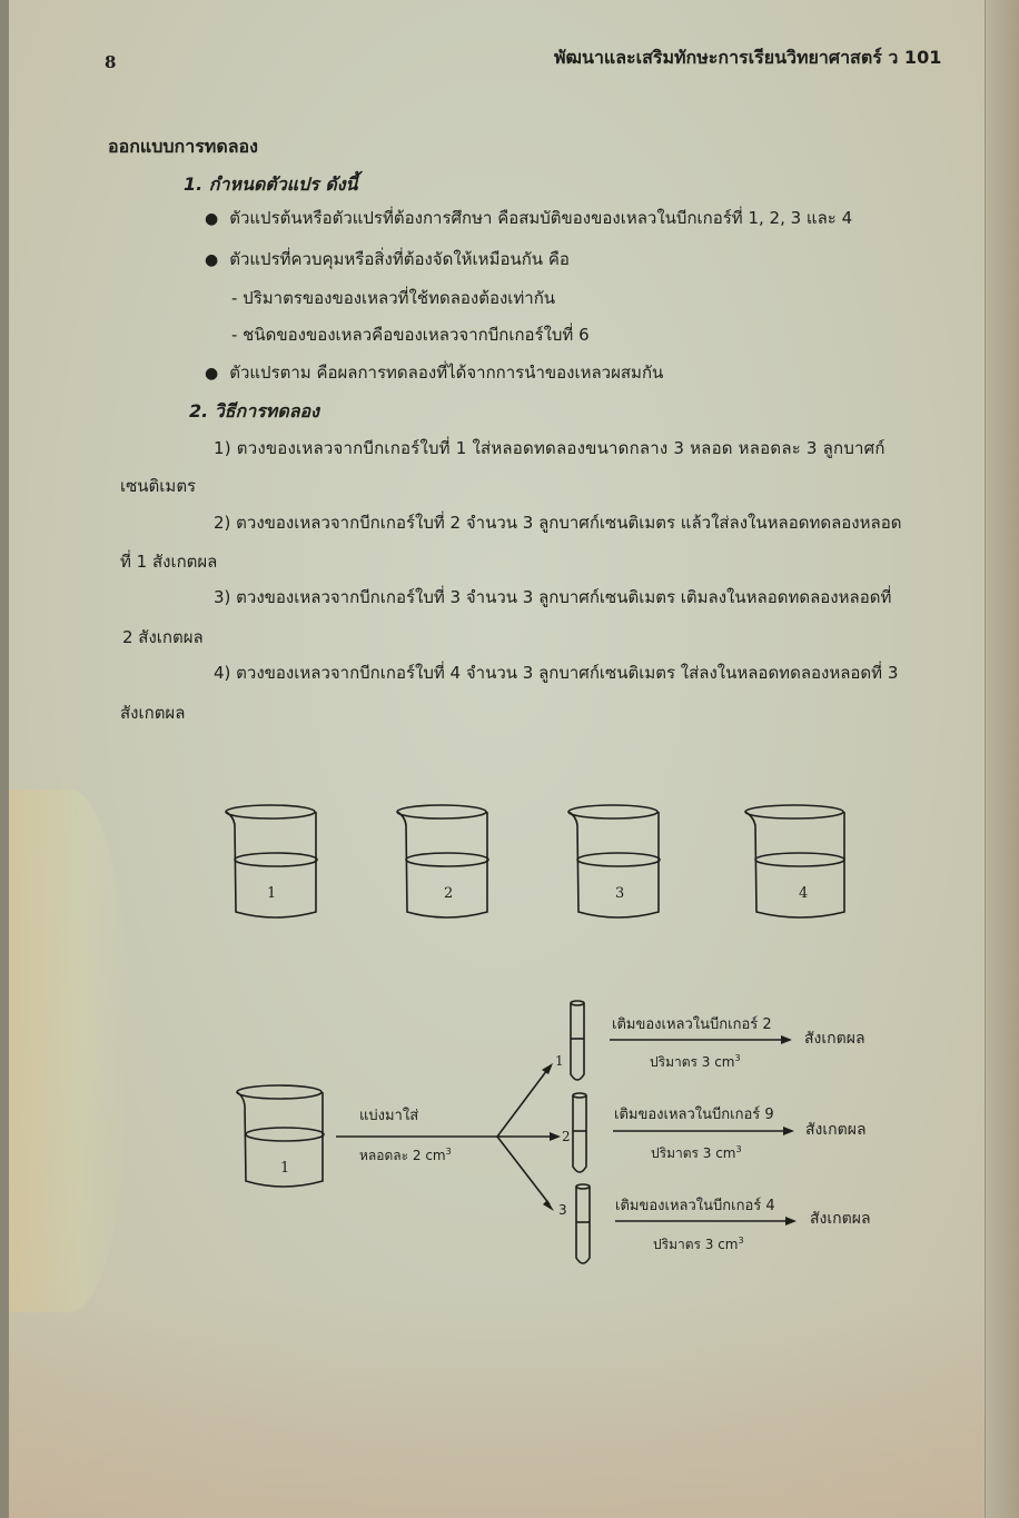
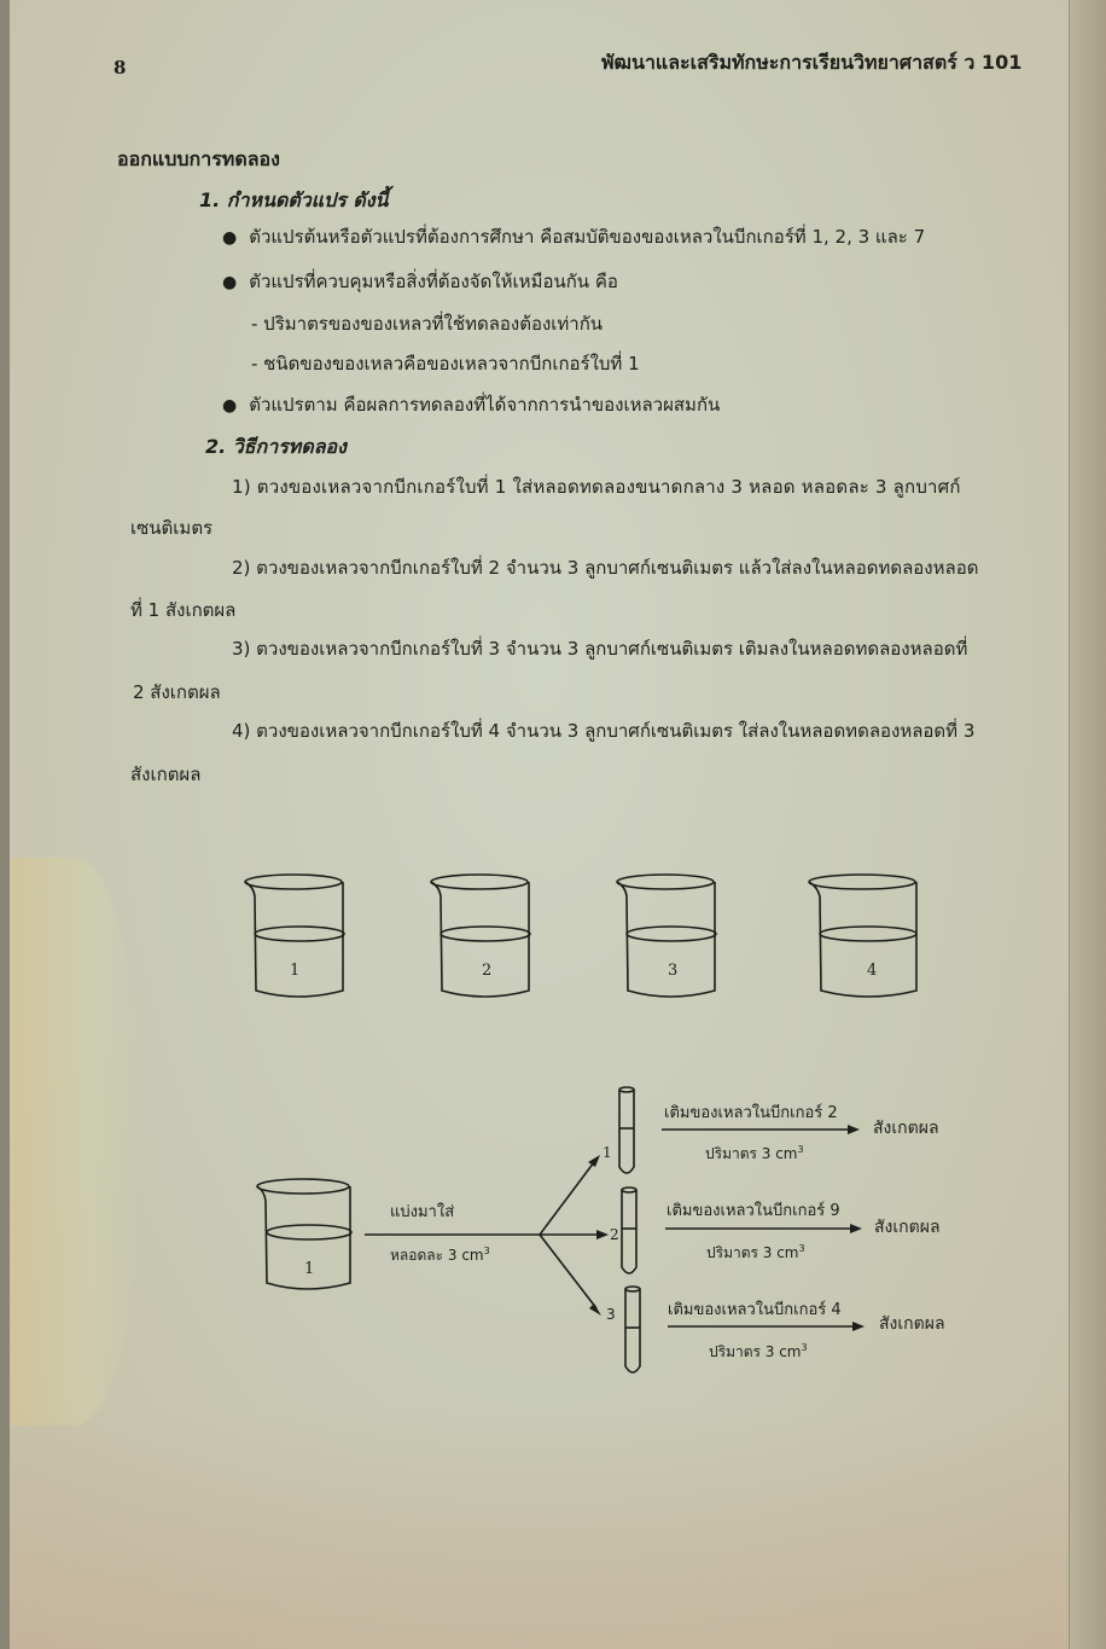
  8
  พัฒนาและเสริมทักษะการเรียนวิทยาศาสตร์ ว 101
  ออกแบบการทดลอง
  1. กำหนดตัวแปร ดังนี้
- ตัวแปรต้นหรือตัวแปรที่ต้องการศึกษา คือสมบัติของของเหลวในบีกเกอร์ที่ 1, 2, 3 และ 4
+ ตัวแปรต้นหรือตัวแปรที่ต้องการศึกษา คือสมบัติของของเหลวในบีกเกอร์ที่ 1, 2, 3 และ 7
  ตัวแปรที่ควบคุมหรือสิ่งที่ต้องจัดให้เหมือนกัน คือ
  - ปริมาตรของของเหลวที่ใช้ทดลองต้องเท่ากัน
- - ชนิดของของเหลวคือของเหลวจากบีกเกอร์ใบที่ 6
+ - ชนิดของของเหลวคือของเหลวจากบีกเกอร์ใบที่ 1
  ตัวแปรตาม คือผลการทดลองที่ได้จากการนำของเหลวผสมกัน
  2. วิธีการทดลอง
  1) ตวงของเหลวจากบีกเกอร์ใบที่ 1 ใส่หลอดทดลองขนาดกลาง 3 หลอด หลอดละ 3 ลูกบาศก์
  เซนติเมตร
  2) ตวงของเหลวจากบีกเกอร์ใบที่ 2 จำนวน 3 ลูกบาศก์เซนติเมตร แล้วใส่ลงในหลอดทดลองหลอด
  ที่ 1 สังเกตผล
  3) ตวงของเหลวจากบีกเกอร์ใบที่ 3 จำนวน 3 ลูกบาศก์เซนติเมตร เติมลงในหลอดทดลองหลอดที่
  2 สังเกตผล
  4) ตวงของเหลวจากบีกเกอร์ใบที่ 4 จำนวน 3 ลูกบาศก์เซนติเมตร ใส่ลงในหลอดทดลองหลอดที่ 3
  สังเกตผล
  1
  2
  3
  4
  1
  แบ่งมาใส่
- หลอดละ 2 cm3
+ หลอดละ 3 cm3
  1
  2
  3
  เติมของเหลวในบีกเกอร์ 2
  ปริมาตร 3 cm3
  สังเกตผล
  เติมของเหลวในบีกเกอร์ 9
  ปริมาตร 3 cm3
  สังเกตผล
  เติมของเหลวในบีกเกอร์ 4
  ปริมาตร 3 cm3
  สังเกตผล
